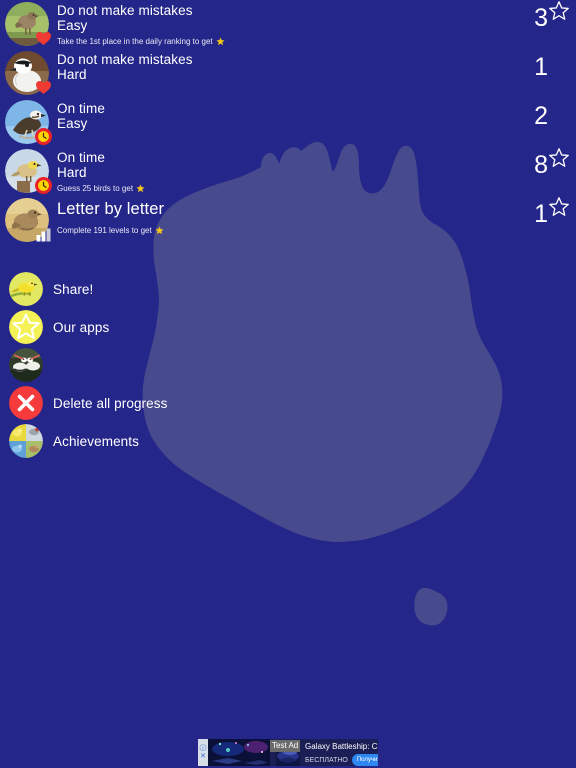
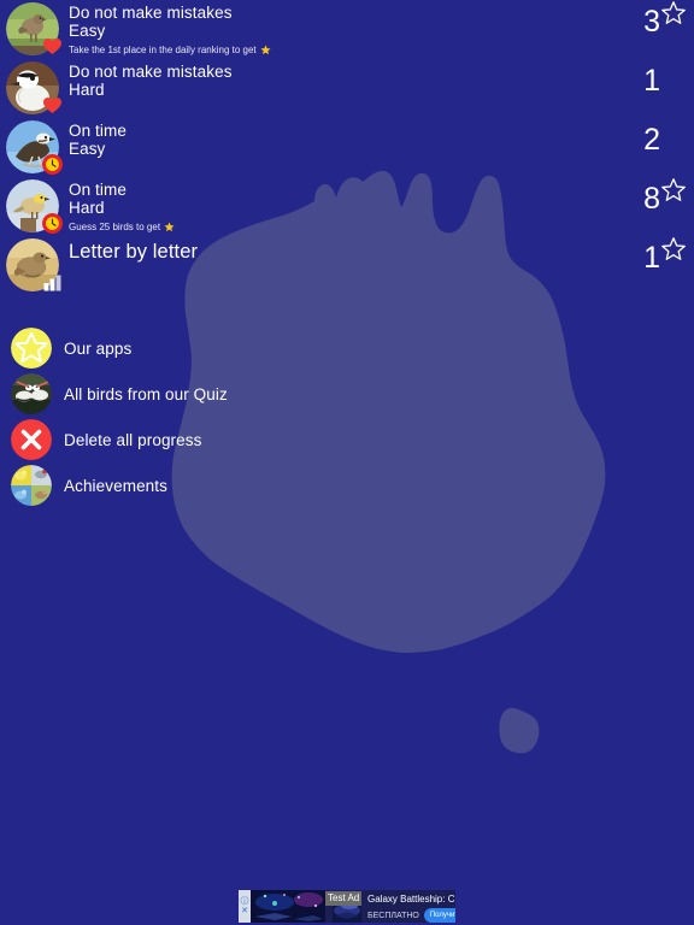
  Do not make mistakes
  Easy
  Take the 1st place in the daily ranking to get
  3
  Do not make mistakes
  Hard
  1
  On time
  Easy
  2
  On time
  Hard
  Guess 25 birds to get
  8
  Letter by letter
- Complete 191 levels to get
  1
- Share!
  Our apps
+ All birds from our Quiz
  Delete all progress
  Achievements
  Test Ad
  Galaxy Battleship: C
